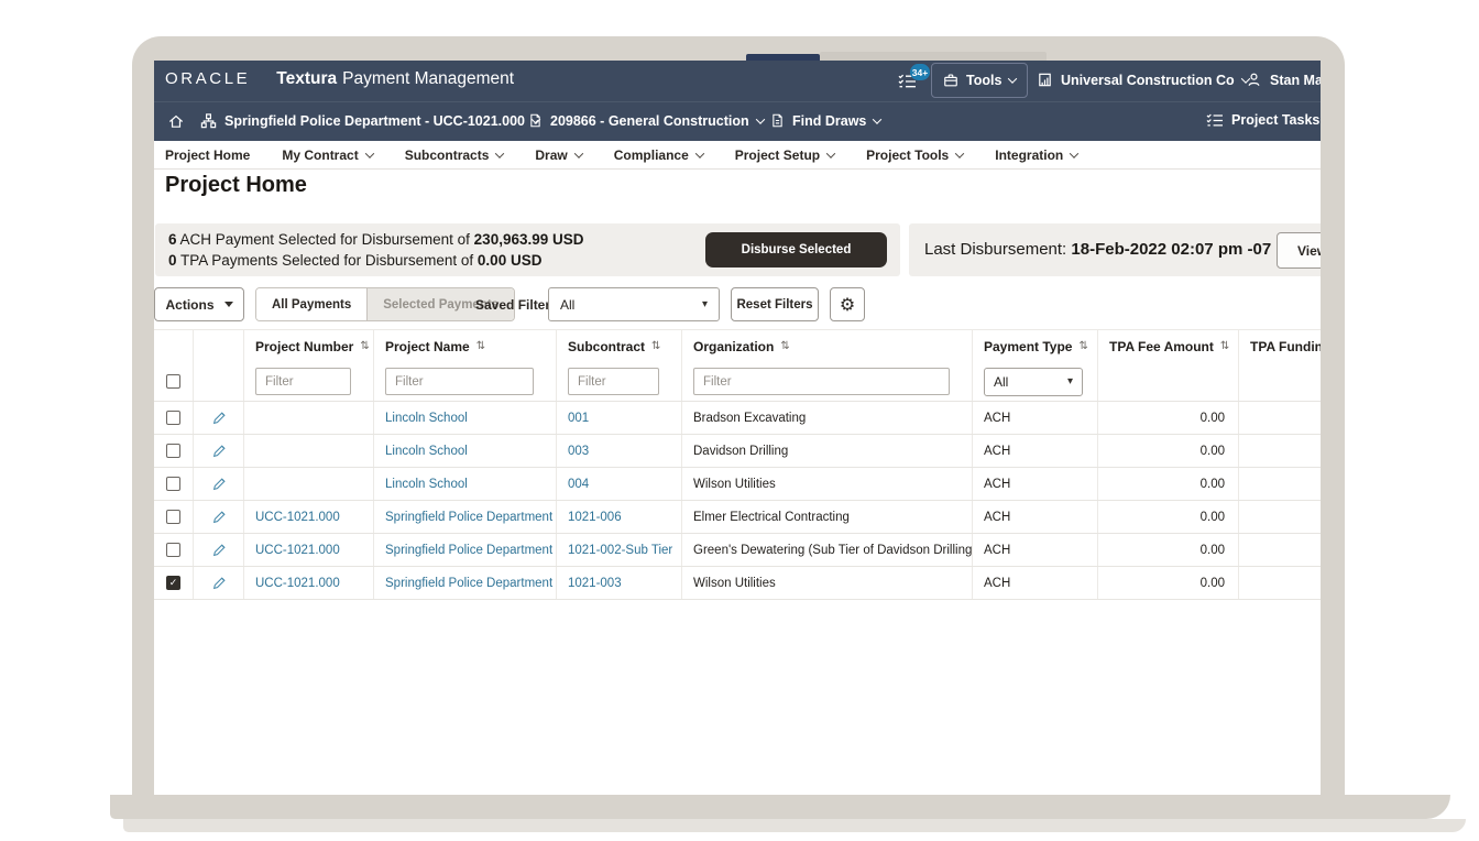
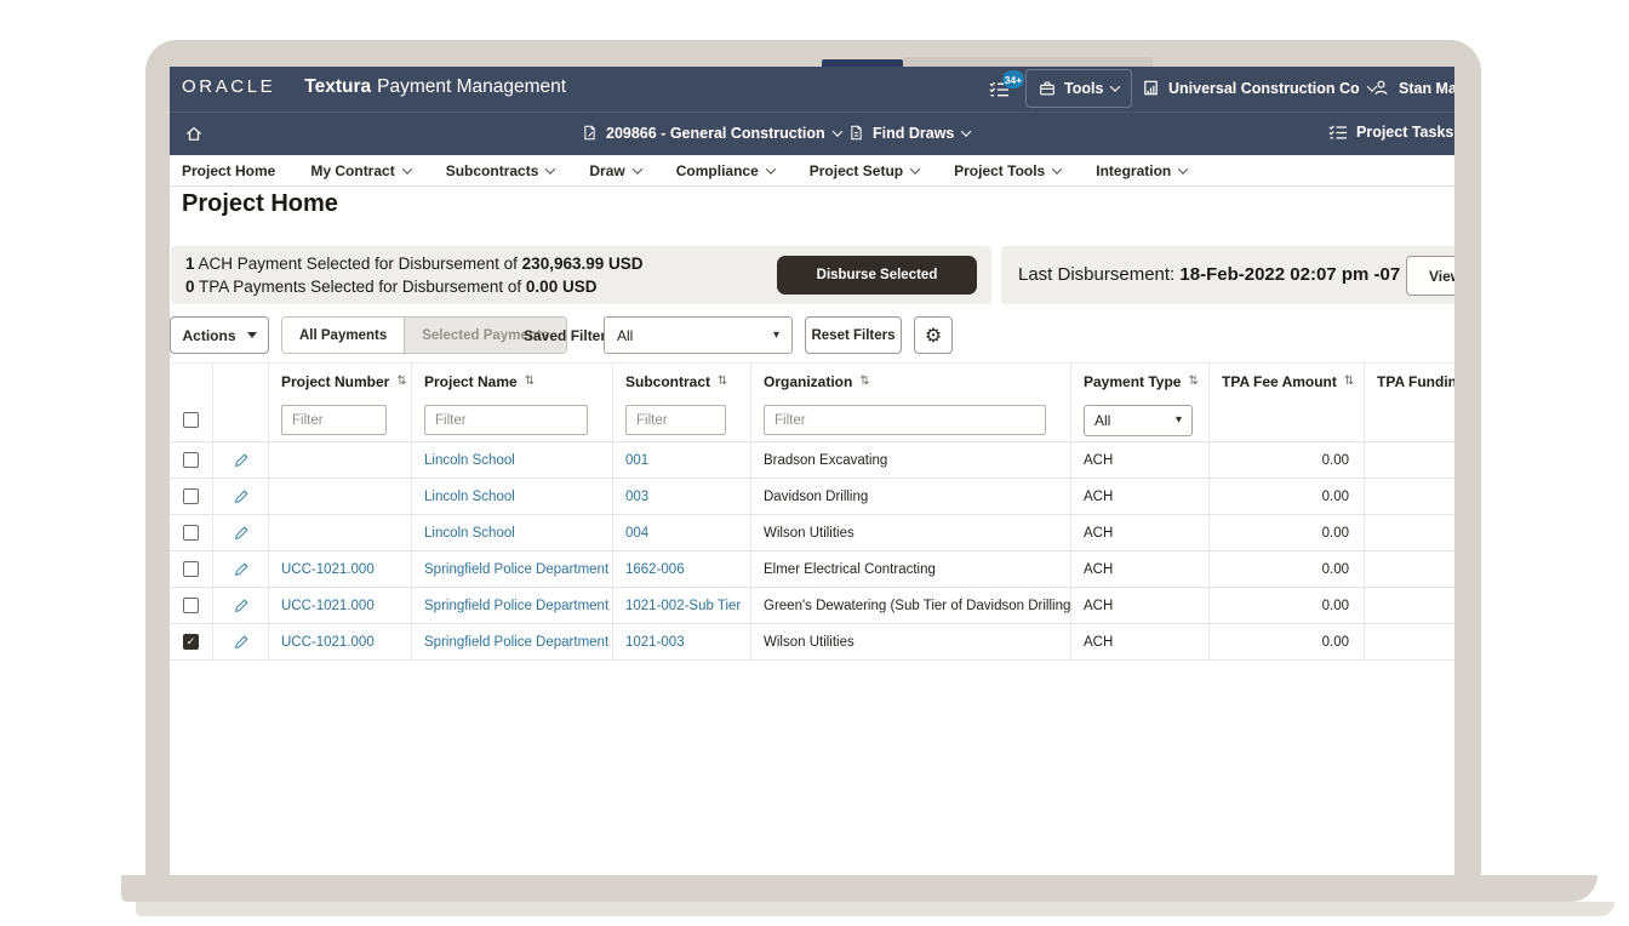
  ORACLE
  Textura
  Payment Management
  34+
  Tools
  Universal Construction Co
  Stan Ma
- Springfield Police Department - UCC-1021.000
  209866 - General Construction
  Find Draws
  Project Tasks
  Project Home
  My Contract
  Subcontracts
  Draw
  Compliance
  Project Setup
  Project Tools
  Integration
  Project Home
- 6 ACH Payment Selected for Disbursement of 230,963.99 USD
+ 1 ACH Payment Selected for Disbursement of 230,963.99 USD
  0 TPA Payments Selected for Disbursement of 0.00 USD
  Disburse Selected
  Last Disbursement: 18-Feb-2022 02:07 pm -07
  Actions
  All Payments
  Selected Payments
  Saved Filte
  All
  ▾
  Reset Filters
  ⚙
  Project Number
  ⇅
  Project Name
  ⇅
  Subcontract
  ⇅
  Organization
  ⇅
  Payment Type
  ⇅
  TPA Fee Amount
  ⇅
  TPA Fundin
  Filter
  Filter
  Filter
  Filter
  All
  ▾
  Lincoln School
  001
  Bradson Excavating
  ACH
  0.00
  Lincoln School
  003
  Davidson Drilling
  ACH
  0.00
  Lincoln School
  004
  Wilson Utilities
  ACH
  0.00
  UCC-1021.000
  Springfield Police Department
- 1021-006
+ 1662-006
  Elmer Electrical Contracting
  ACH
  0.00
  UCC-1021.000
  Springfield Police Department
  1021-002-Sub Tier
  Green's Dewatering (Sub Tier of Davidson Drilling
  ACH
  0.00
  UCC-1021.000
  Springfield Police Department
  1021-003
  Wilson Utilities
  ACH
  0.00
